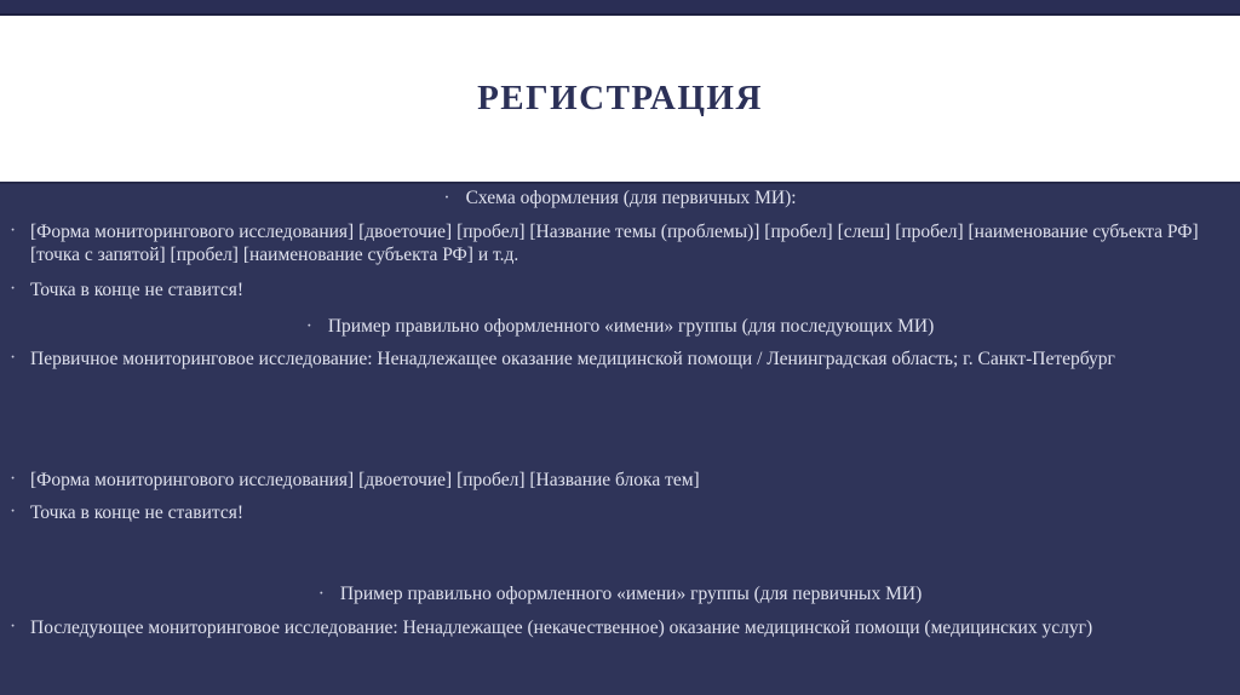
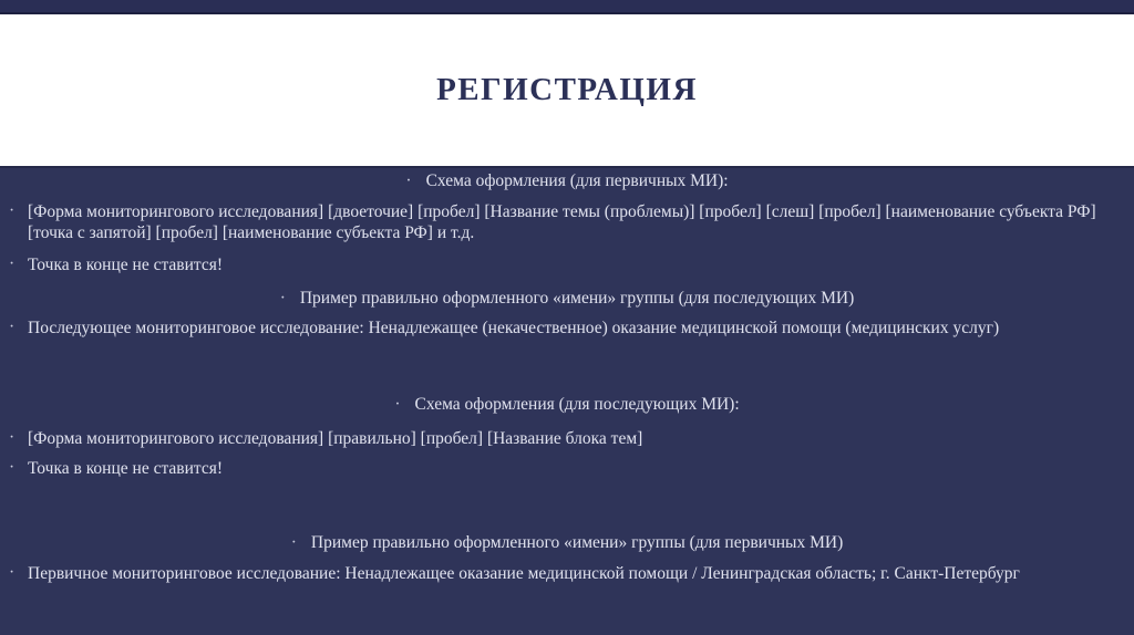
  РЕГИСТРАЦИЯ
  · Схема оформления (для первичных МИ):
  ·
  [Форма мониторингового исследования] [двоеточие] [пробел] [Название темы (проблемы)] [пробел] [слеш] [пробел] [наименование субъекта РФ] [точка с запятой] [пробел] [наименование субъекта РФ] и т.д.
  ·
  Точка в конце не ставится!
  · Пример правильно оформленного «имени» группы (для последующих МИ)
  ·
- Первичное мониторинговое исследование: Ненадлежащее оказание медицинской помощи / Ленинградская область; г. Санкт-Петербург
+ Последующее мониторинговое исследование: Ненадлежащее (некачественное) оказание медицинской помощи (медицинских услуг)
+ · Схема оформления (для последующих МИ):
  ·
- [Форма мониторингового исследования] [двоеточие] [пробел] [Название блока тем]
+ [Форма мониторингового исследования] [правильно] [пробел] [Название блока тем]
  ·
  Точка в конце не ставится!
  · Пример правильно оформленного «имени» группы (для первичных МИ)
  ·
- Последующее мониторинговое исследование: Ненадлежащее (некачественное) оказание медицинской помощи (медицинских услуг)
+ Первичное мониторинговое исследование: Ненадлежащее оказание медицинской помощи / Ленинградская область; г. Санкт-Петербург
